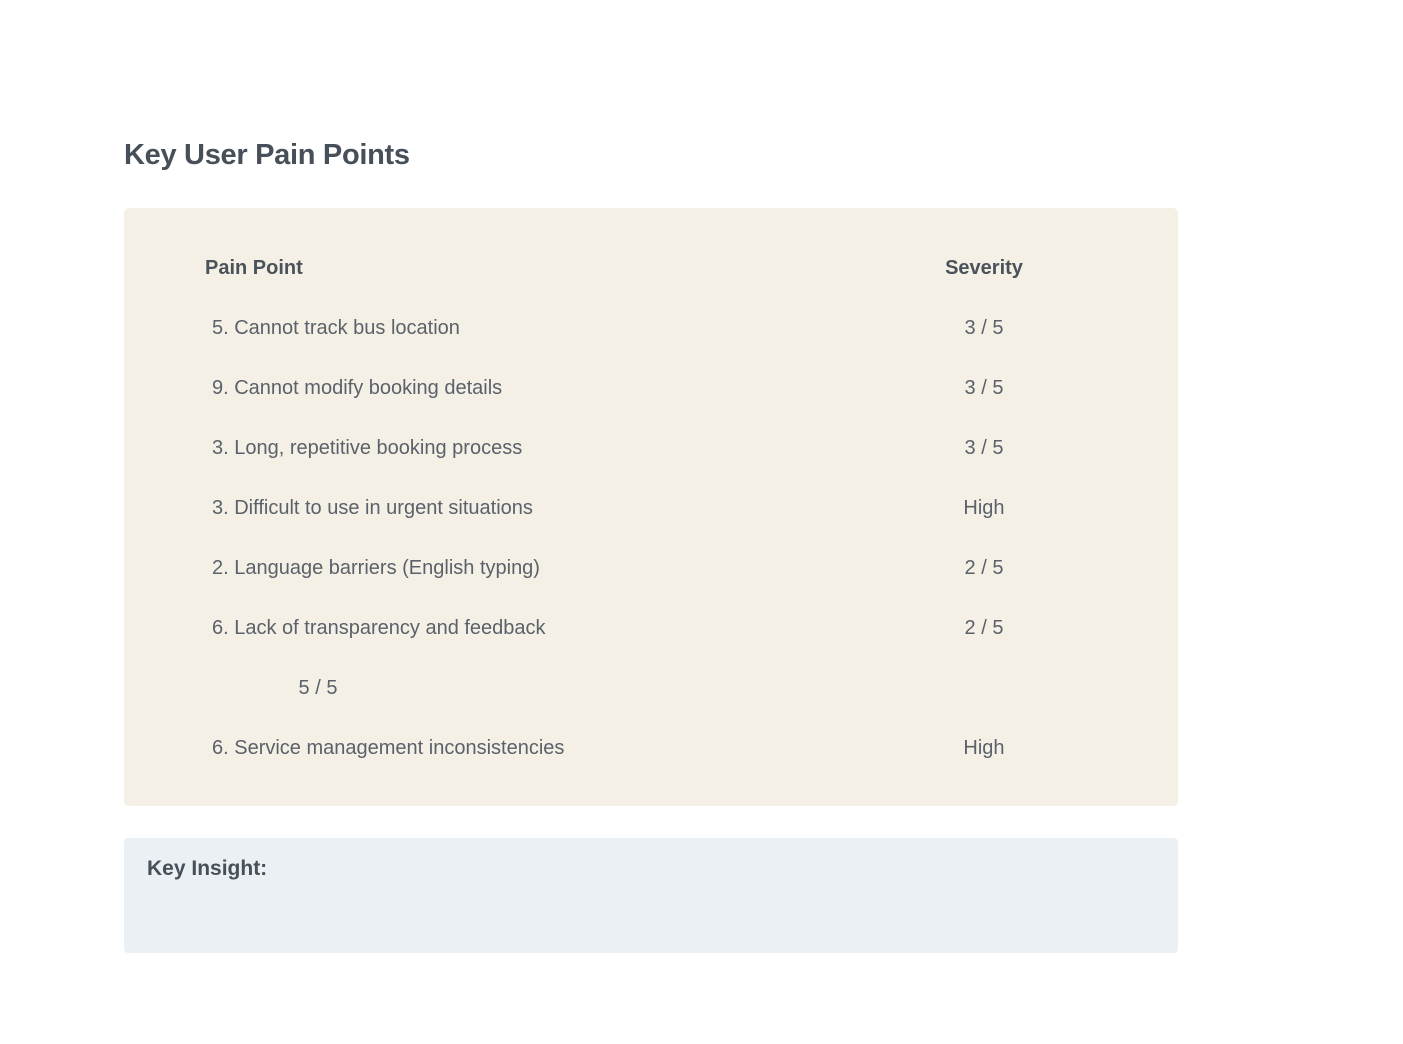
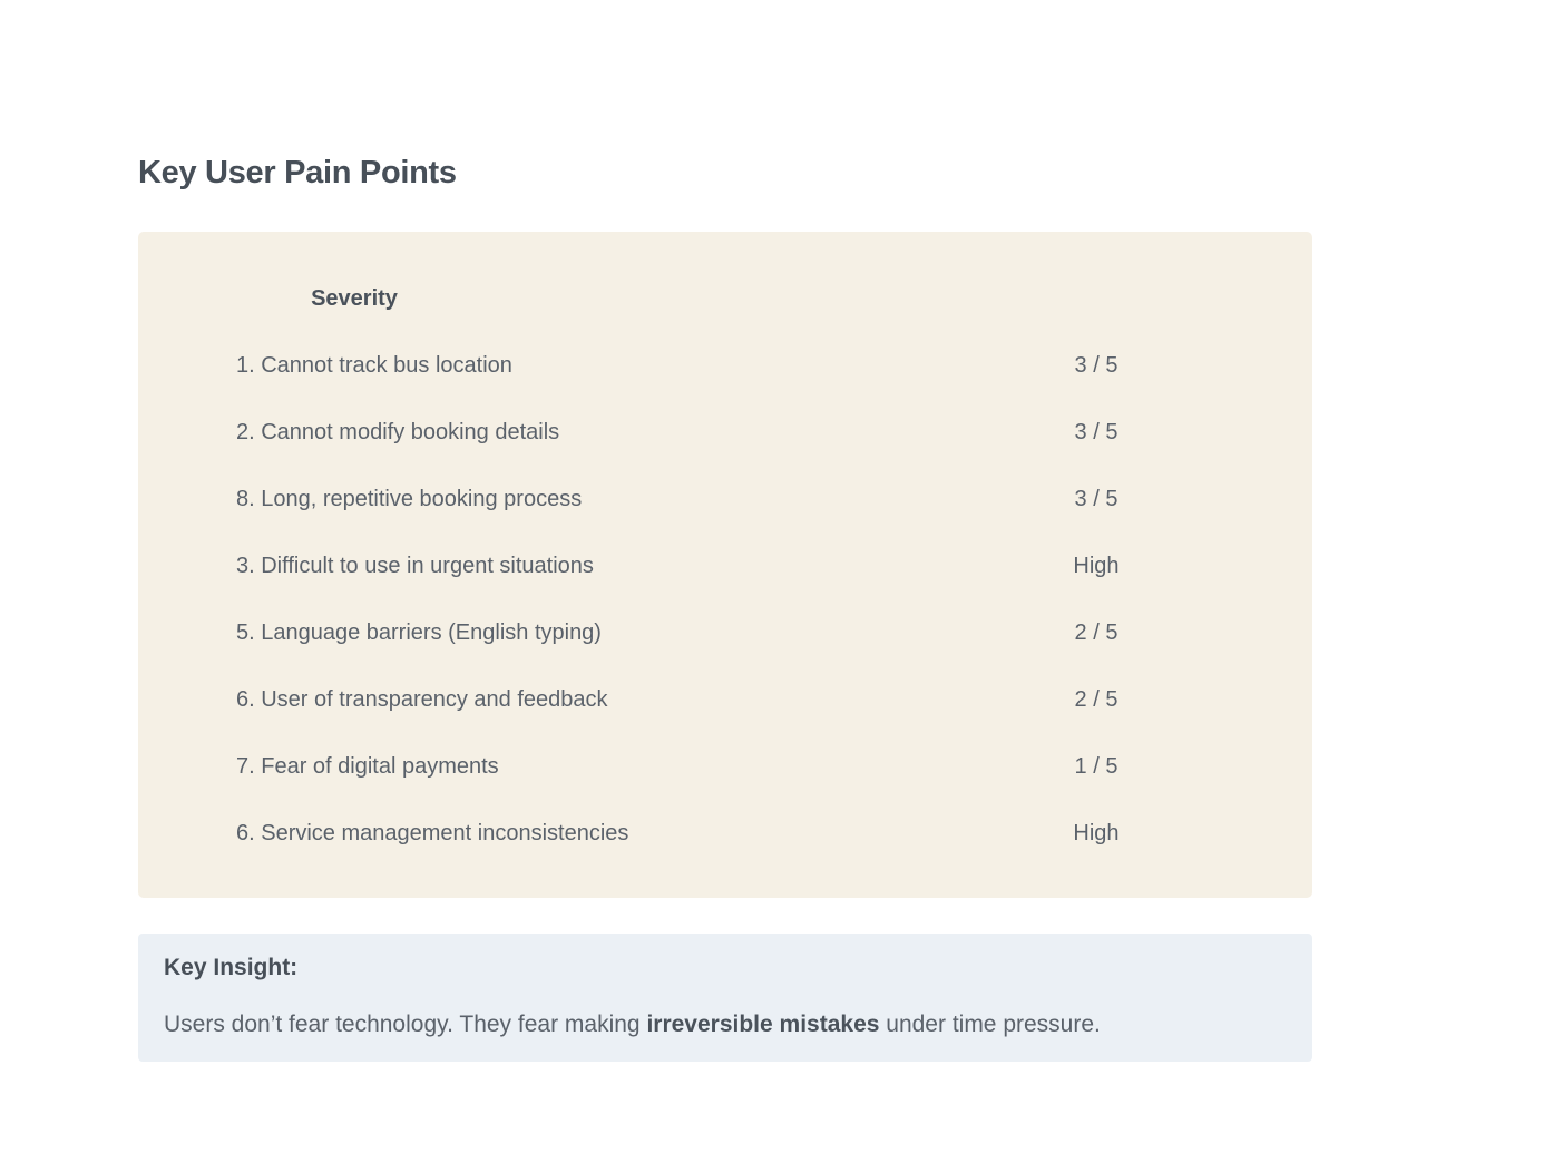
  Key User Pain Points
- Pain Point
  Severity
- 5. Cannot track bus location
+ 1. Cannot track bus location
  3 / 5
- 9. Cannot modify booking details
+ 2. Cannot modify booking details
  3 / 5
- 3. Long, repetitive booking process
+ 8. Long, repetitive booking process
  3 / 5
  3. Difficult to use in urgent situations
  High
- 2. Language barriers (English typing)
+ 5. Language barriers (English typing)
  2 / 5
- 6. Lack of transparency and feedback
+ 6. User of transparency and feedback
  2 / 5
+ 7. Fear of digital payments
- 5 / 5
+ 1 / 5
  6. Service management inconsistencies
  High
  Key Insight:
+ Users don’t fear technology. They fear making irreversible mistakes under time pressure.
